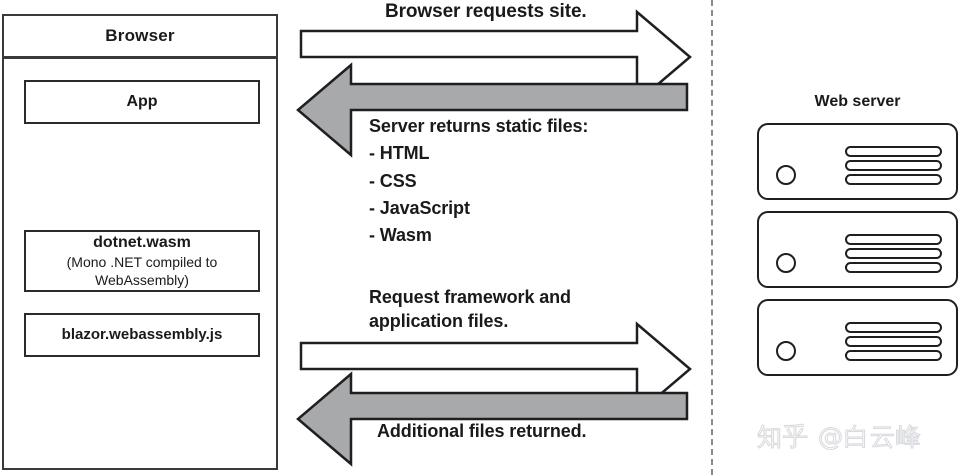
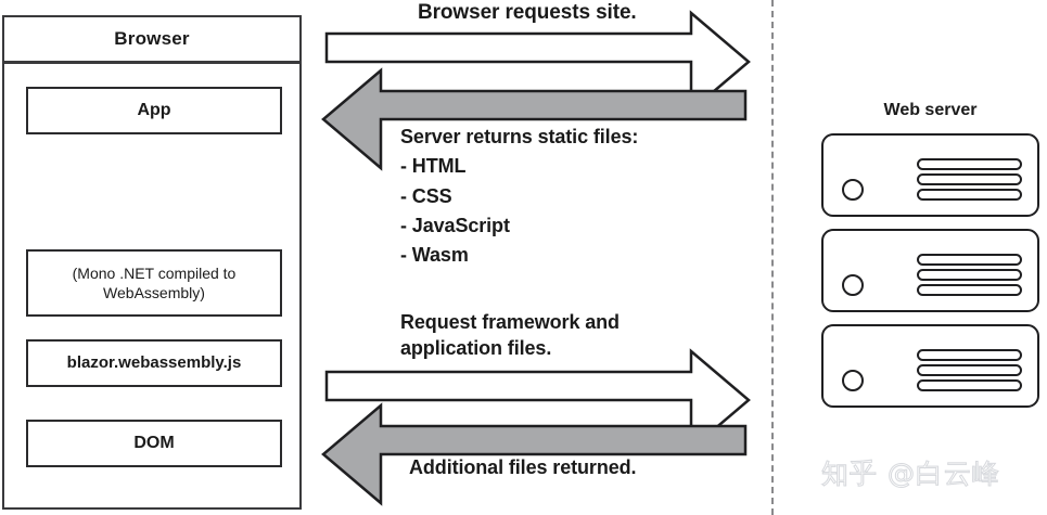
  Browser
  App
- dotnet.wasm
  (Mono .NET compiled to WebAssembly)
  blazor.webassembly.js
+ DOM
  Browser requests site.
  Server returns static files:
  - HTML
  - CSS
  - JavaScript
  - Wasm
  Request framework and
  application files.
  Additional files returned.
  Web server
  知乎 @白云峰
